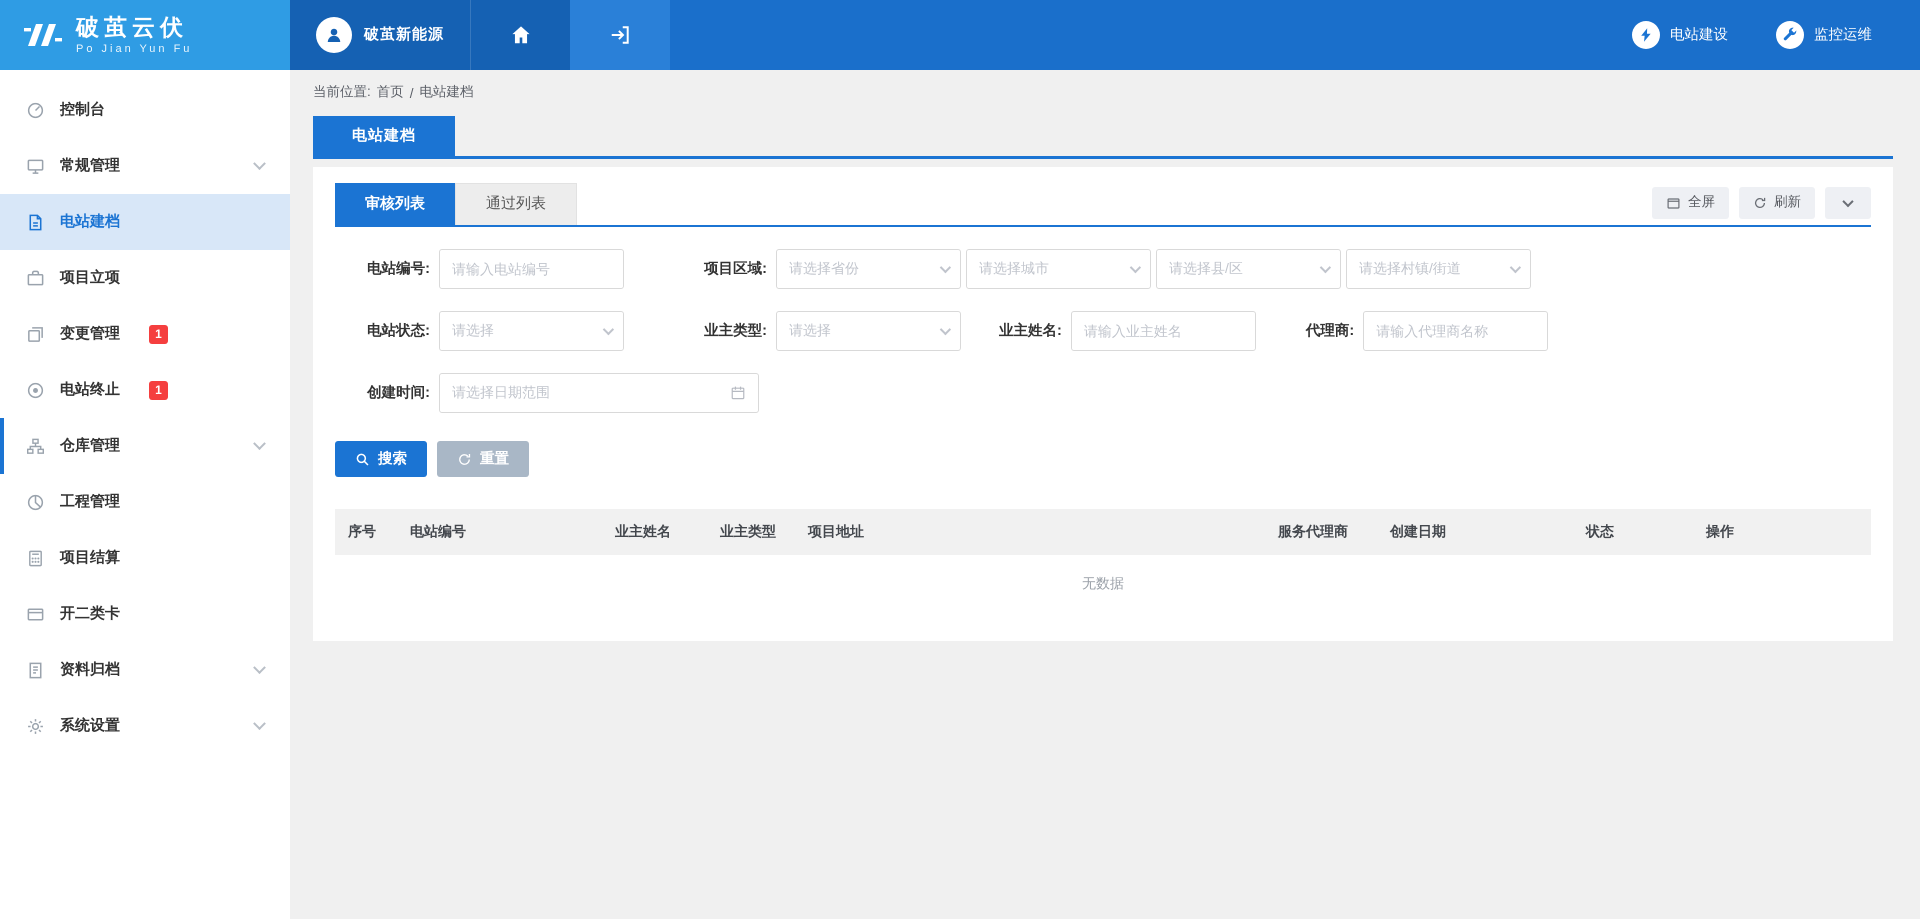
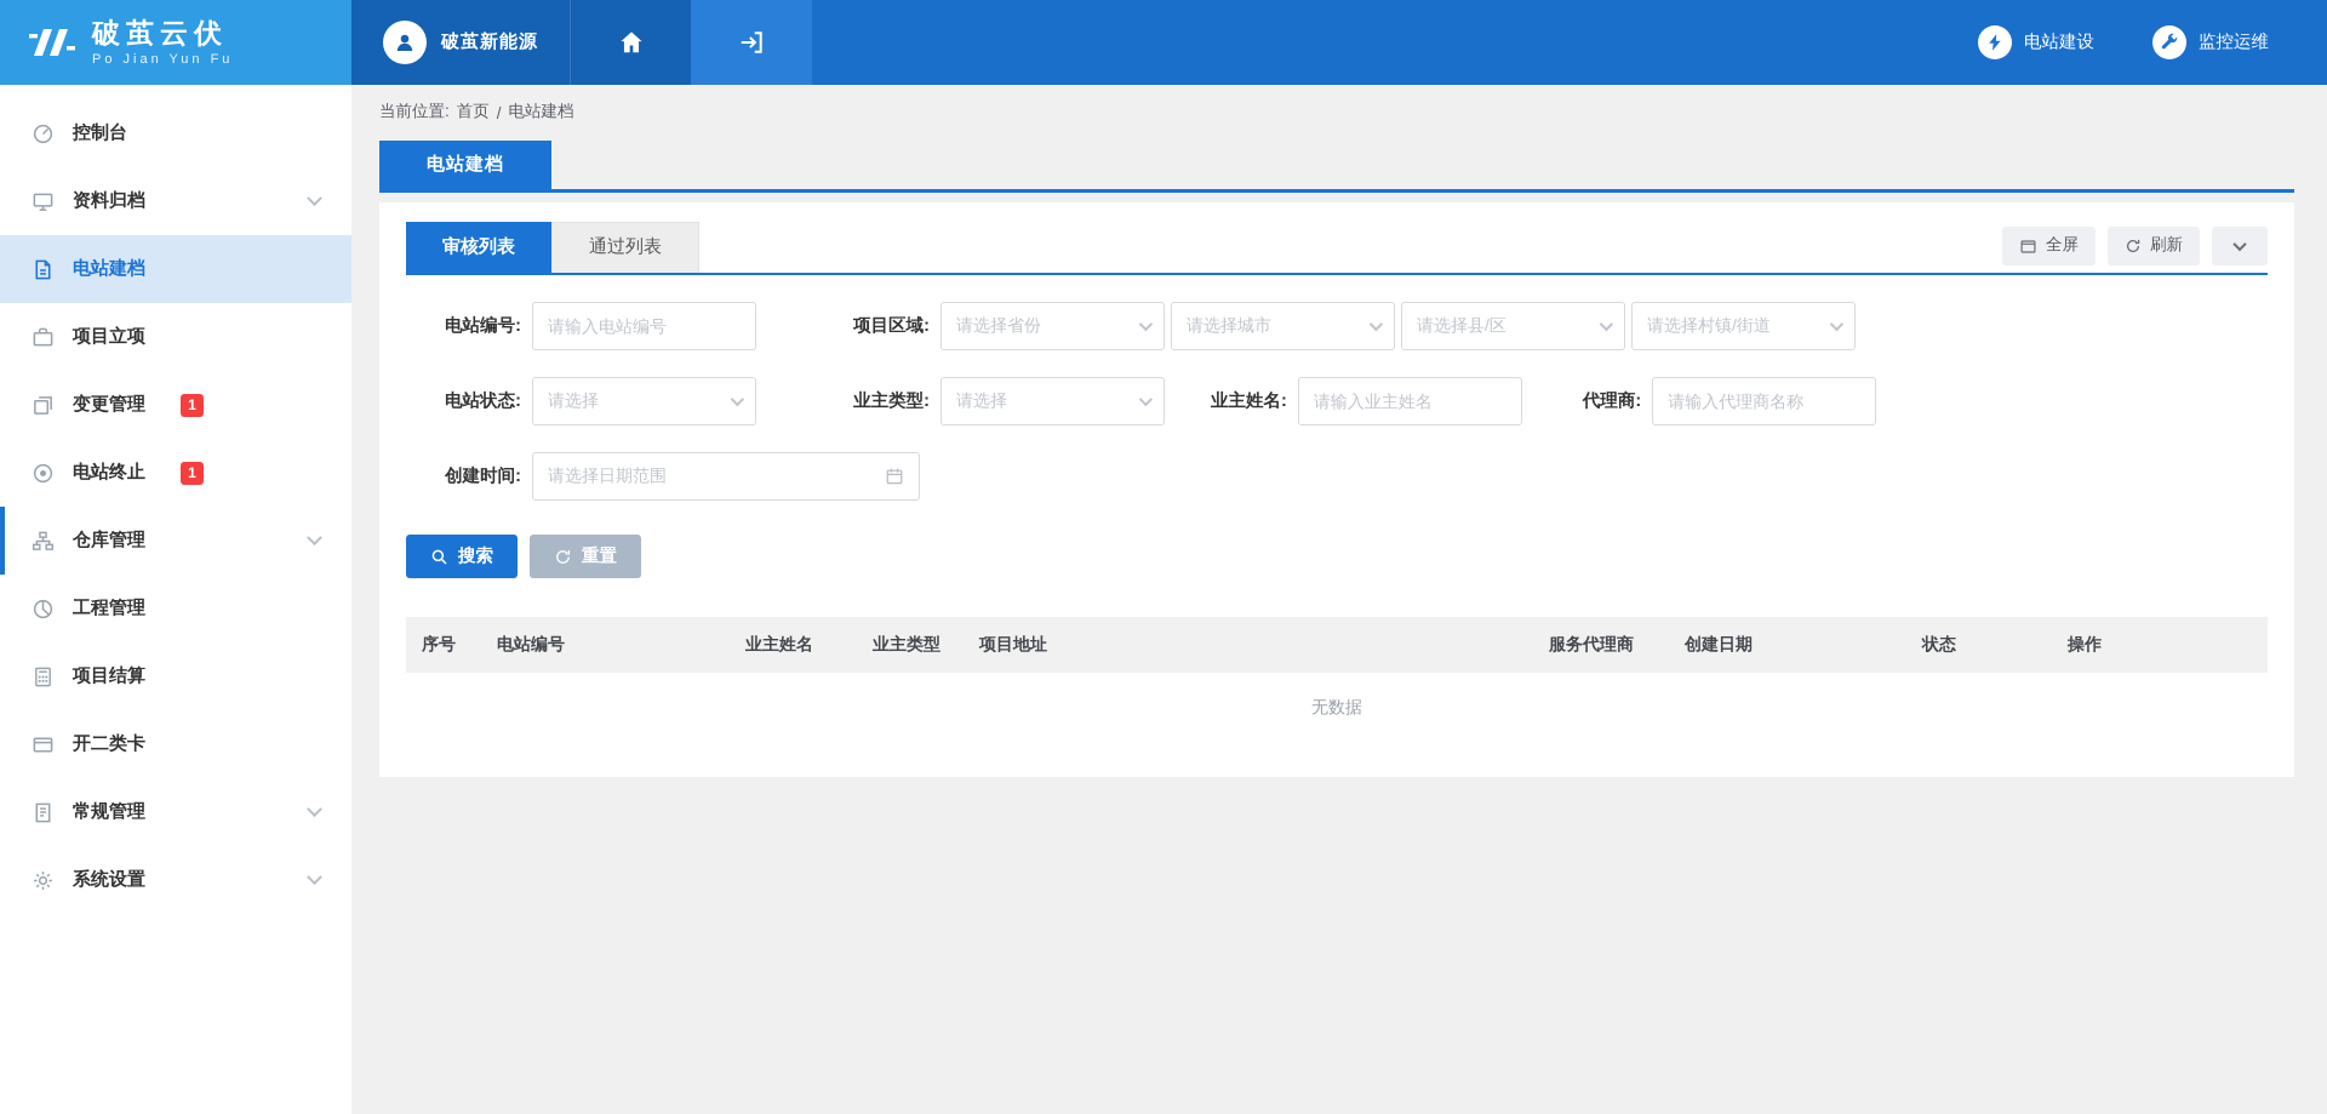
  破茧云伏
  Po Jian Yun Fu
  破茧新能源
  电站建设
  监控运维
  控制台
- 常规管理
+ 资料归档
  电站建档
  项目立项
  变更管理
  1
  电站终止
  1
  仓库管理
  工程管理
  项目结算
  开二类卡
- 资料归档
+ 常规管理
  系统设置
  当前位置:
  首页
  /
  电站建档
  电站建档
  审核列表
  通过列表
  全屏
  刷新
  电站编号:
  请输入电站编号
  项目区域:
  请选择省份
  请选择城市
  请选择县/区
  请选择村镇/街道
  电站状态:
  请选择
  业主类型:
  请选择
  业主姓名:
  请输入业主姓名
  代理商:
  请输入代理商名称
  创建时间:
  请选择日期范围
  搜索
  重置
  序号
  电站编号
  业主姓名
  业主类型
  项目地址
  服务代理商
  创建日期
  状态
  操作
  无数据
